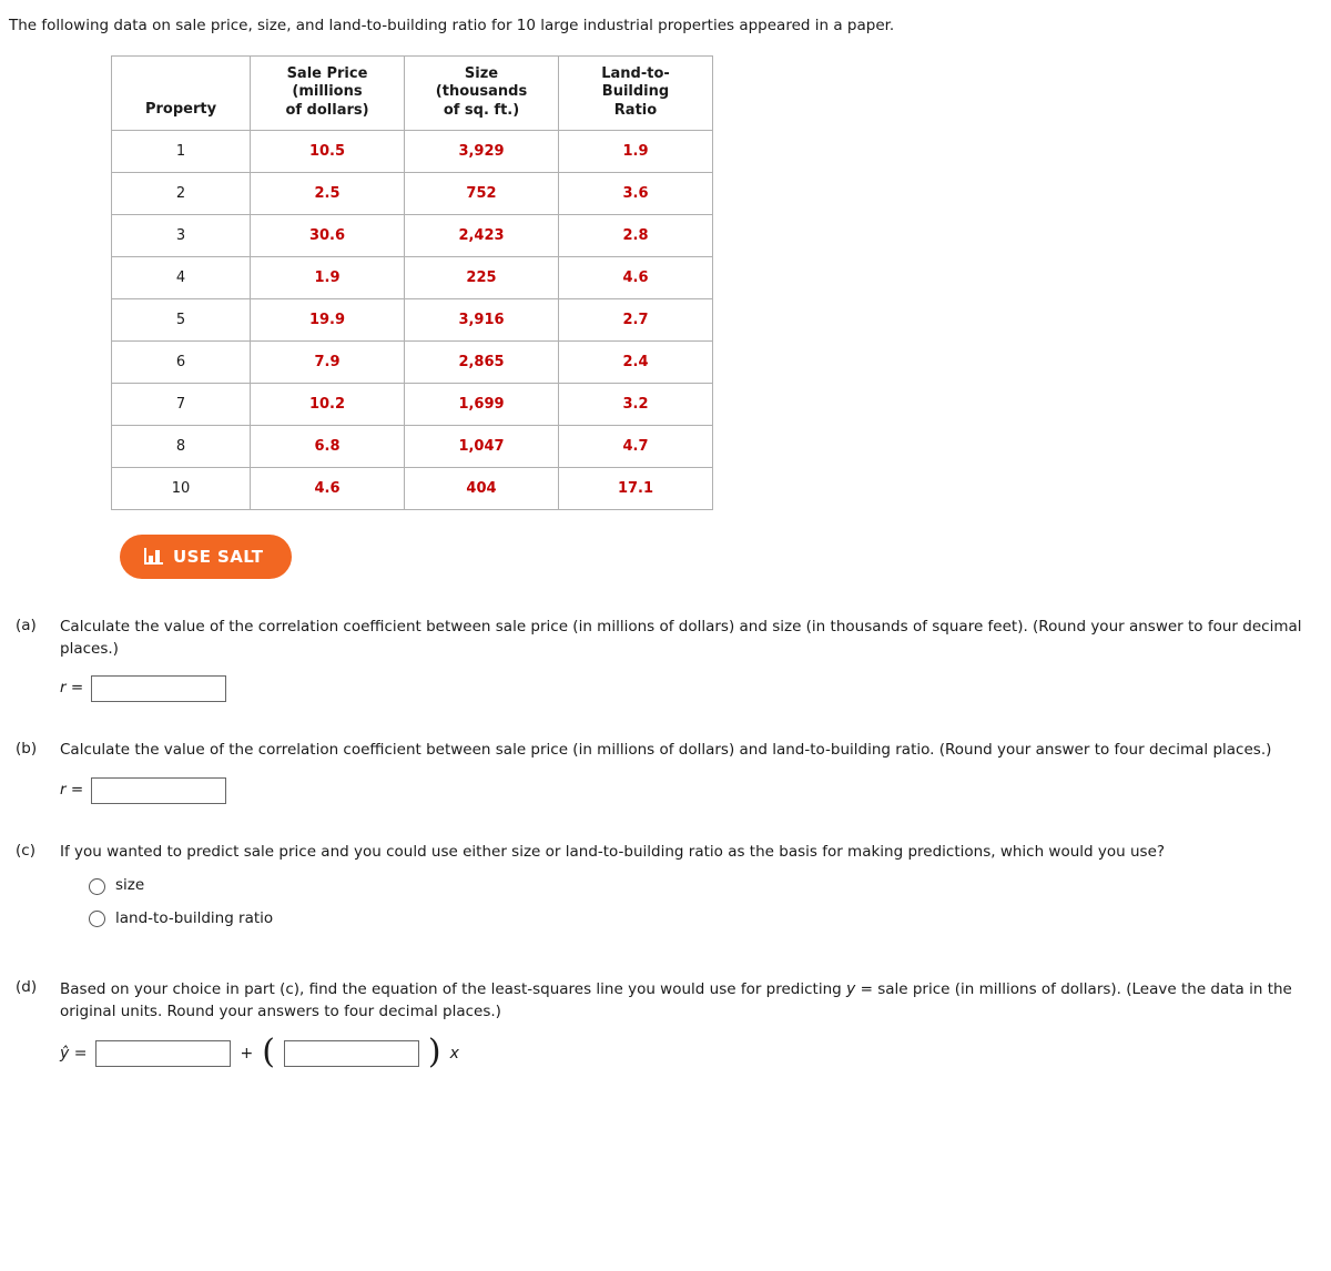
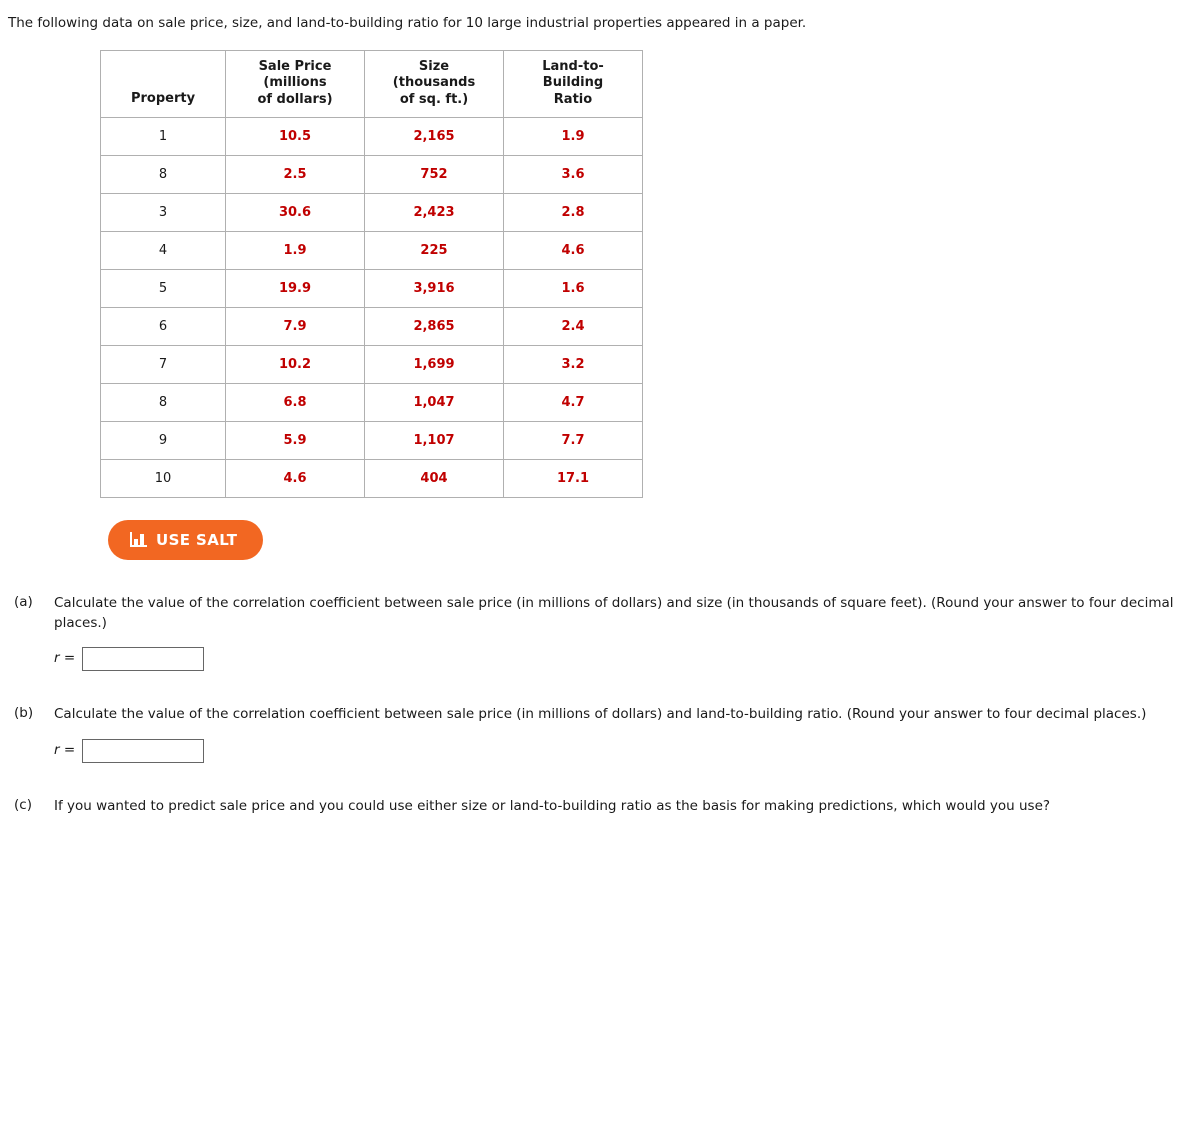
  The following data on sale price, size, and land-to-building ratio for 10 large industrial properties appeared in a paper.
  Property	Sale Price (millions of dollars)	Size (thousands of sq. ft.)	Land-to- Building Ratio
- 1	10.5	3,929	1.9
+ 1	10.5	2,165	1.9
- 2	2.5	752	3.6
+ 8	2.5	752	3.6
  3	30.6	2,423	2.8
  4	1.9	225	4.6
- 5	19.9	3,916	2.7
+ 5	19.9	3,916	1.6
  6	7.9	2,865	2.4
  7	10.2	1,699	3.2
  8	6.8	1,047	4.7
+ 9	5.9	1,107	7.7
  10	4.6	404	17.1
  USE SALT
  (a)
  Calculate the value of the correlation coefficient between sale price (in millions of dollars) and size (in thousands of square feet). (Round your answer to four decimal places.)
  r =
  (b)
  Calculate the value of the correlation coefficient between sale price (in millions of dollars) and land-to-building ratio. (Round your answer to four decimal places.)
  r =
  (c)
  If you wanted to predict sale price and you could use either size or land-to-building ratio as the basis for making predictions, which would you use?
- size
- land-to-building ratio
- (d)
- Based on your choice in part (c), find the equation of the least-squares line you would use for predicting y = sale price (in millions of dollars). (Leave the data in the original units. Round your answers to four decimal places.)
- ŷ =
- +
- (
- )
- x
